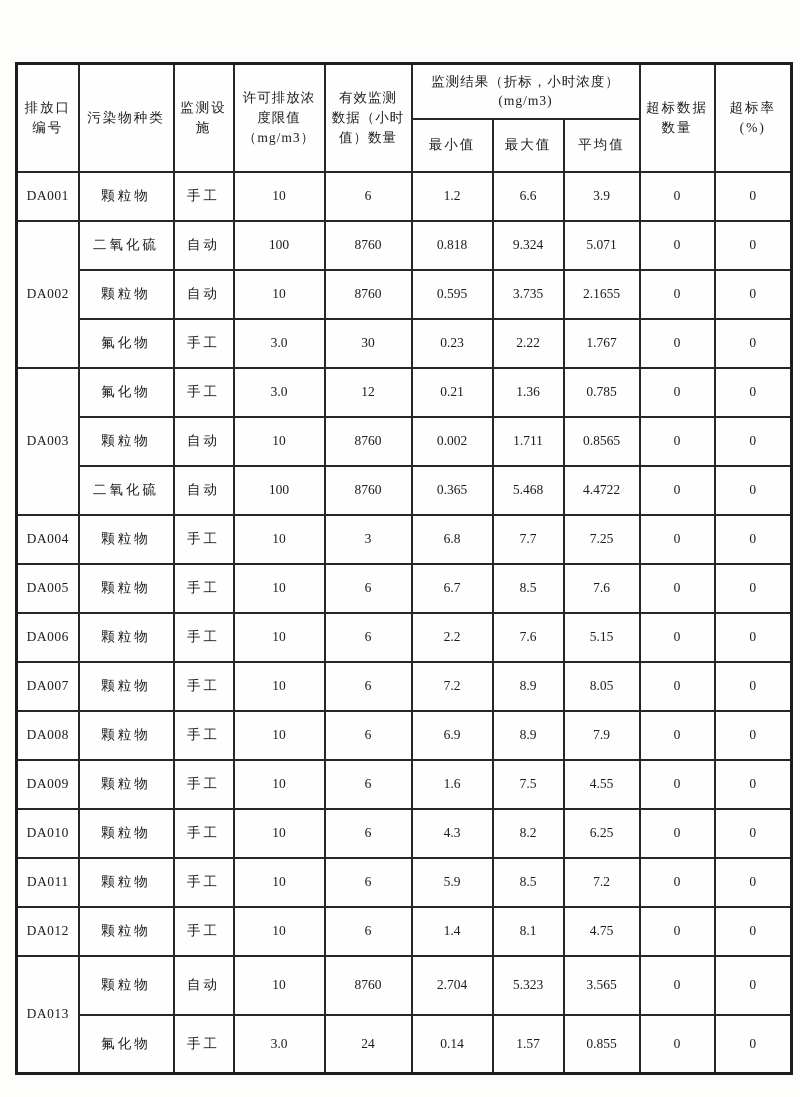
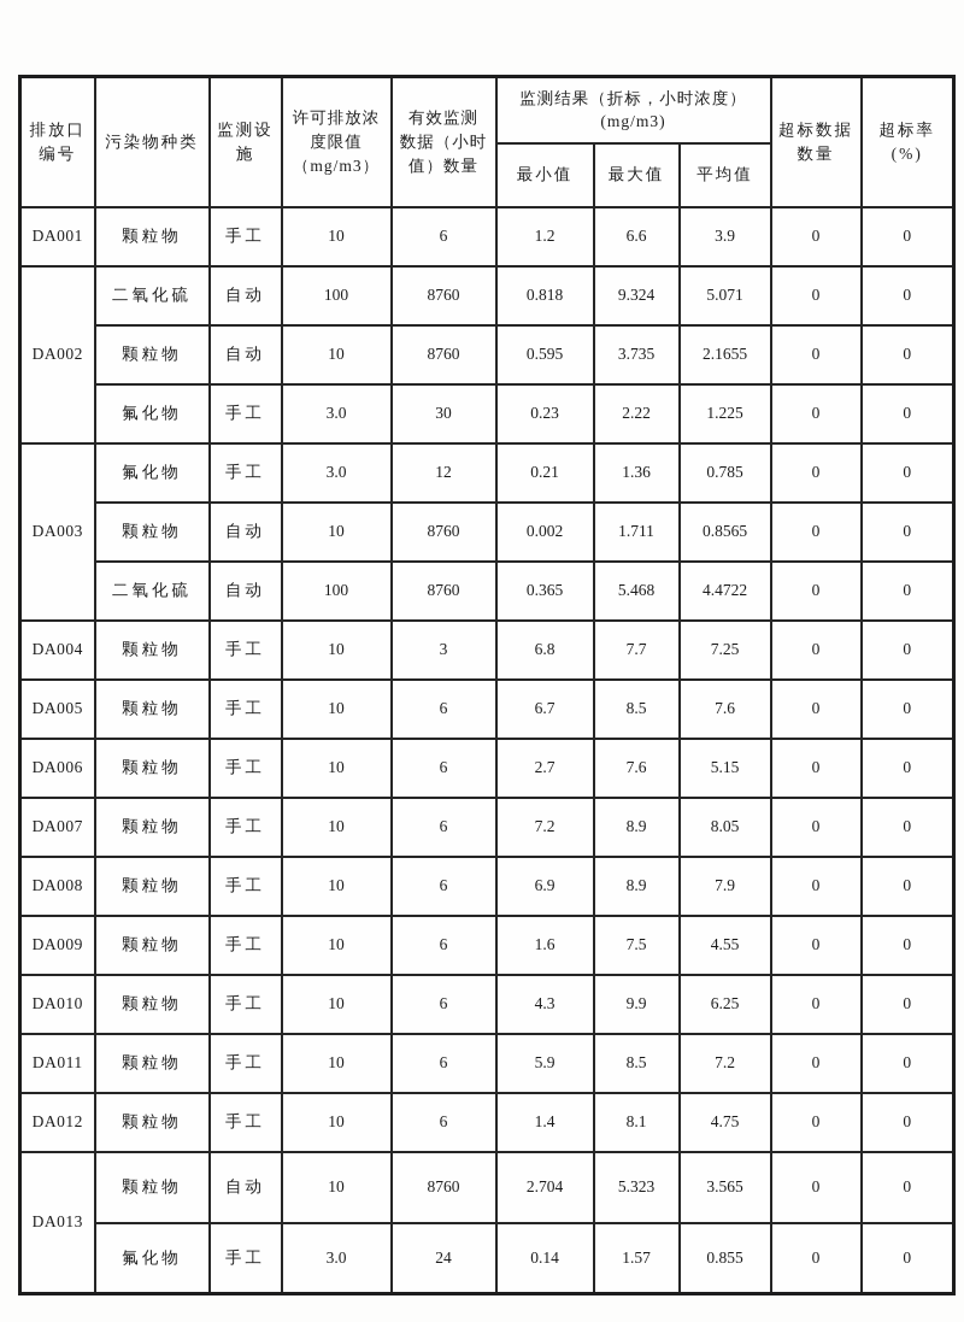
  排放口 编号	污染物种类	监测设 施	许可排放浓 度限值 （mg/m3）	有效监测 数据（小时 值）数量	监测结果（折标，小时浓度） (mg/m3)	超标数据 数量	超标率 (%)
  最小值	最大值	平均值
  DA001	颗粒物	手工	10	6	1.2	6.6	3.9	0	0
  DA002	二氧化硫	自动	100	8760	0.818	9.324	5.071	0	0
  颗粒物	自动	10	8760	0.595	3.735	2.1655	0	0
- 氟化物	手工	3.0	30	0.23	2.22	1.767	0	0
+ 氟化物	手工	3.0	30	0.23	2.22	1.225	0	0
  DA003	氟化物	手工	3.0	12	0.21	1.36	0.785	0	0
  颗粒物	自动	10	8760	0.002	1.711	0.8565	0	0
  二氧化硫	自动	100	8760	0.365	5.468	4.4722	0	0
  DA004	颗粒物	手工	10	3	6.8	7.7	7.25	0	0
  DA005	颗粒物	手工	10	6	6.7	8.5	7.6	0	0
- DA006	颗粒物	手工	10	6	2.2	7.6	5.15	0	0
+ DA006	颗粒物	手工	10	6	2.7	7.6	5.15	0	0
  DA007	颗粒物	手工	10	6	7.2	8.9	8.05	0	0
  DA008	颗粒物	手工	10	6	6.9	8.9	7.9	0	0
  DA009	颗粒物	手工	10	6	1.6	7.5	4.55	0	0
- DA010	颗粒物	手工	10	6	4.3	8.2	6.25	0	0
+ DA010	颗粒物	手工	10	6	4.3	9.9	6.25	0	0
  DA011	颗粒物	手工	10	6	5.9	8.5	7.2	0	0
  DA012	颗粒物	手工	10	6	1.4	8.1	4.75	0	0
  DA013	颗粒物	自动	10	8760	2.704	5.323	3.565	0	0
  氟化物	手工	3.0	24	0.14	1.57	0.855	0	0
